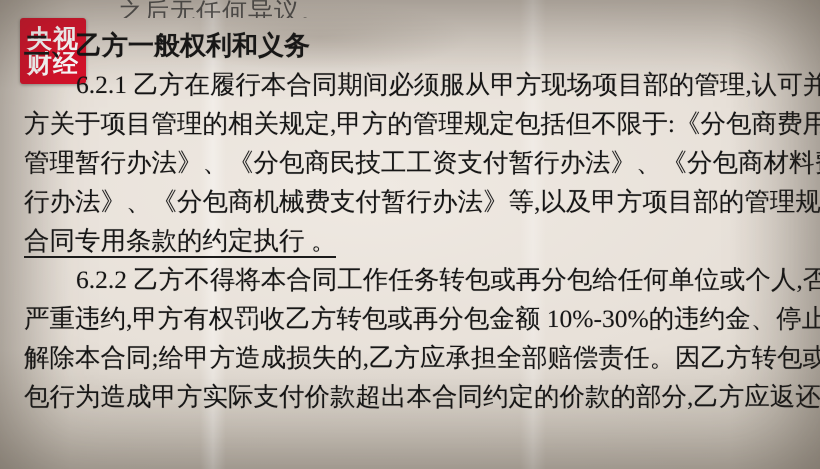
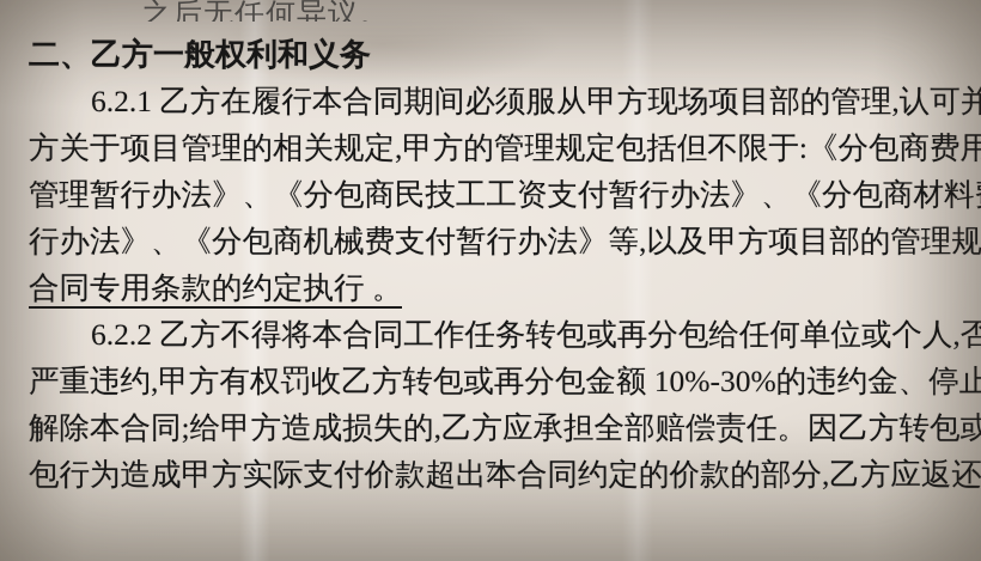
  之后无任何异议。
- 央视
- 财经
  二、乙方一般权利和义务
  6.2.1 乙方在履行本合同期间必须服从甲方现场项目部的管理,认可并
  方关于项目管理的相关规定,甲方的管理规定包括但不限于:《分包商费
  管理暂行办法》、《分包商民技工工资支付暂行办法》、《分包商材料
  行办法》、《分包商机械费支付暂行办法》等,以及甲方项目部的管理规
  合同专用条款的约定执行 。
  6.2.2 乙方不得将本合同工作任务转包或再分包给任何单位或个人,否
  严重违约,甲方有权罚收乙方转包或再分包金额 10%-30%的违约金、停
  解除本合同;给甲方造成损失的,乙方应承担全部赔偿责任。因乙方转包
  包行为造成甲方实际支付价款超出本合同约定的价款的部分,乙方应返还
+ 7
